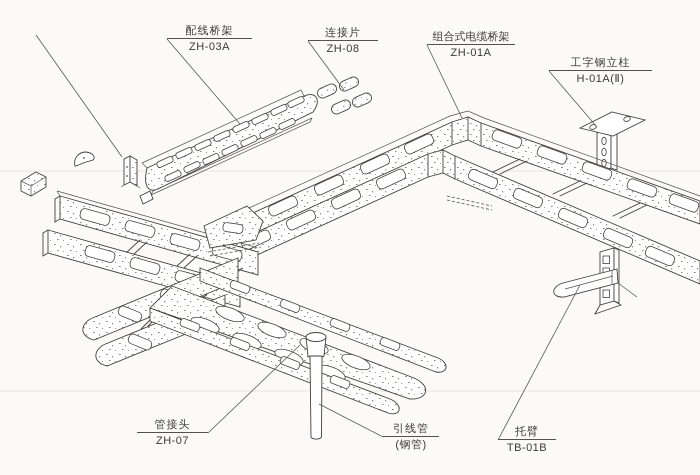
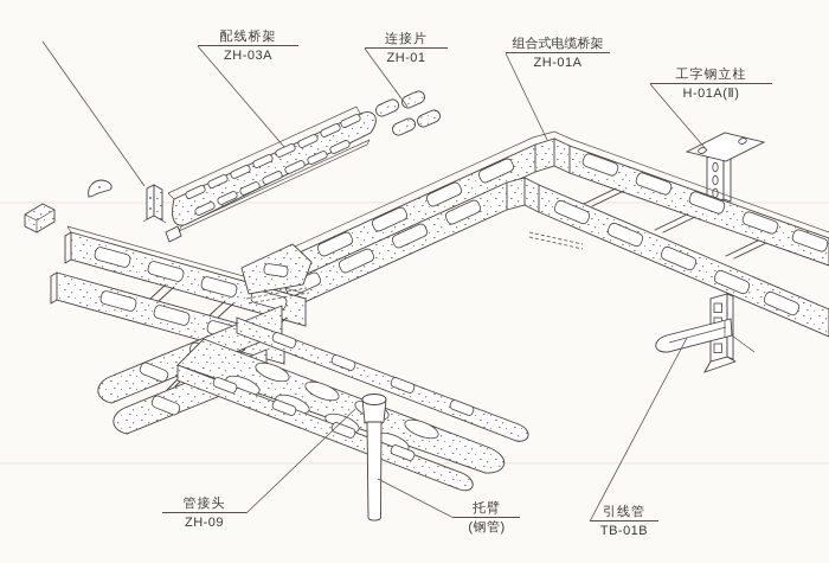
  配线桥架
  ZH-03A
  连接片
- ZH-08
+ ZH-01
  组合式电缆桥架
  ZH-01A
  工字钢立柱
  H-01A(Ⅱ)
  管接头
- ZH-07
+ ZH-09
- 引线管
+ 托臂
  (钢管)
- 托臂
+ 引线管
  TB-01B
